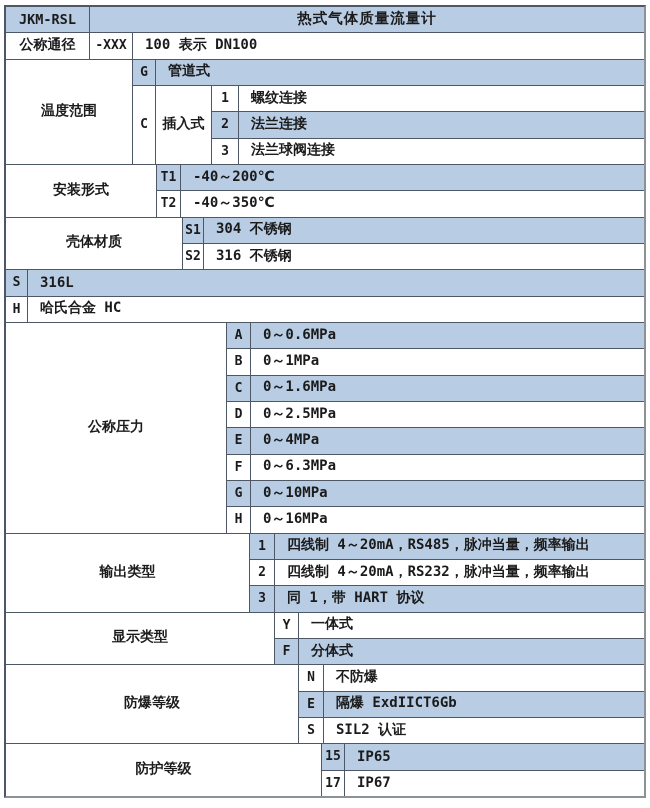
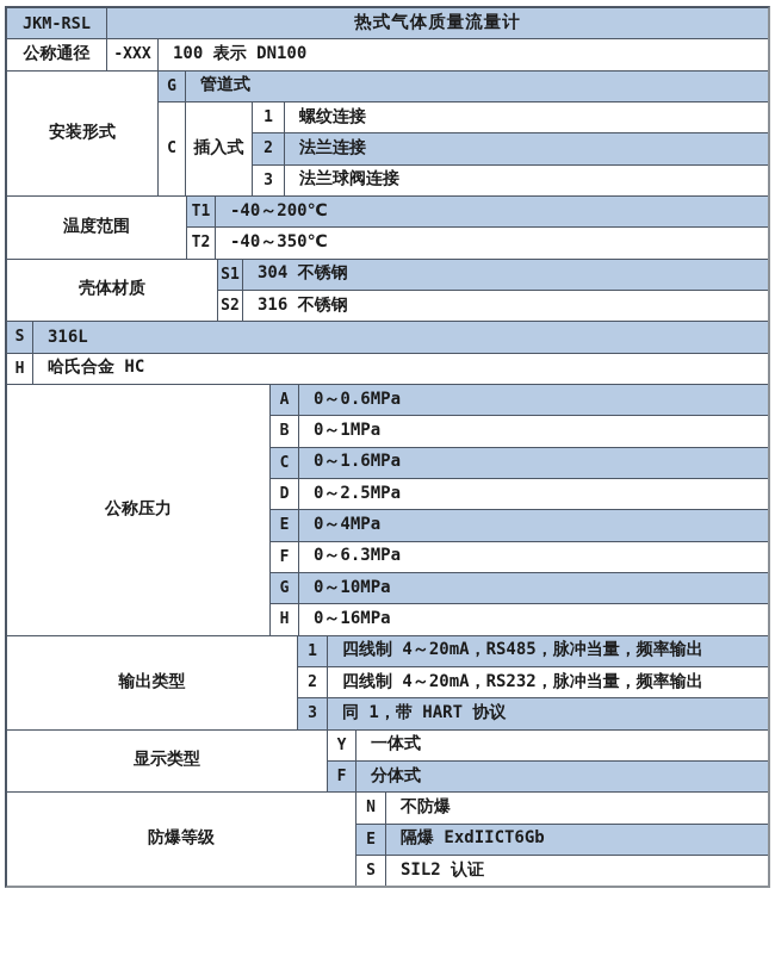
  JKM-RSL
  热式气体质量流量计
  公称通径
  -XXX
  100 表示 DN100
- 温度范围
+ 安装形式
  G
  管道式
  C
  插入式
  1
  螺纹连接
  2
  法兰连接
  3
  法兰球阀连接
- 安装形式
+ 温度范围
  T1
  -40～200℃
  T2
  -40～350℃
  壳体材质
  S1
  304 不锈钢
  S2
  316 不锈钢
  S
  316L
  H
  哈氏合金 HC
  公称压力
  A
  0～0.6MPa
  B
  0～1MPa
  C
  0～1.6MPa
  D
  0～2.5MPa
  E
  0～4MPa
  F
  0～6.3MPa
  G
  0～10MPa
  H
  0～16MPa
  输出类型
  1
  四线制 4～20mA，RS485，脉冲当量，频率输出
  2
  四线制 4～20mA，RS232，脉冲当量，频率输出
  3
  同 1，带 HART 协议
  显示类型
  Y
  一体式
  F
  分体式
  防爆等级
  N
  不防爆
  E
  隔爆 ExdIICT6Gb
  S
  SIL2 认证
- 防护等级
- 15
- IP65
- 17
- IP67
